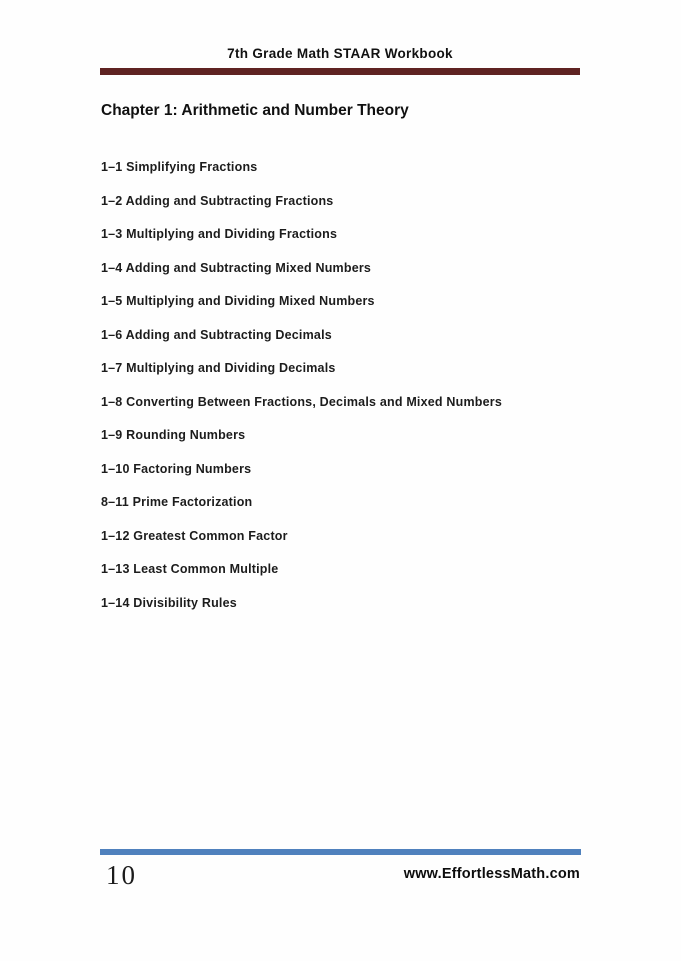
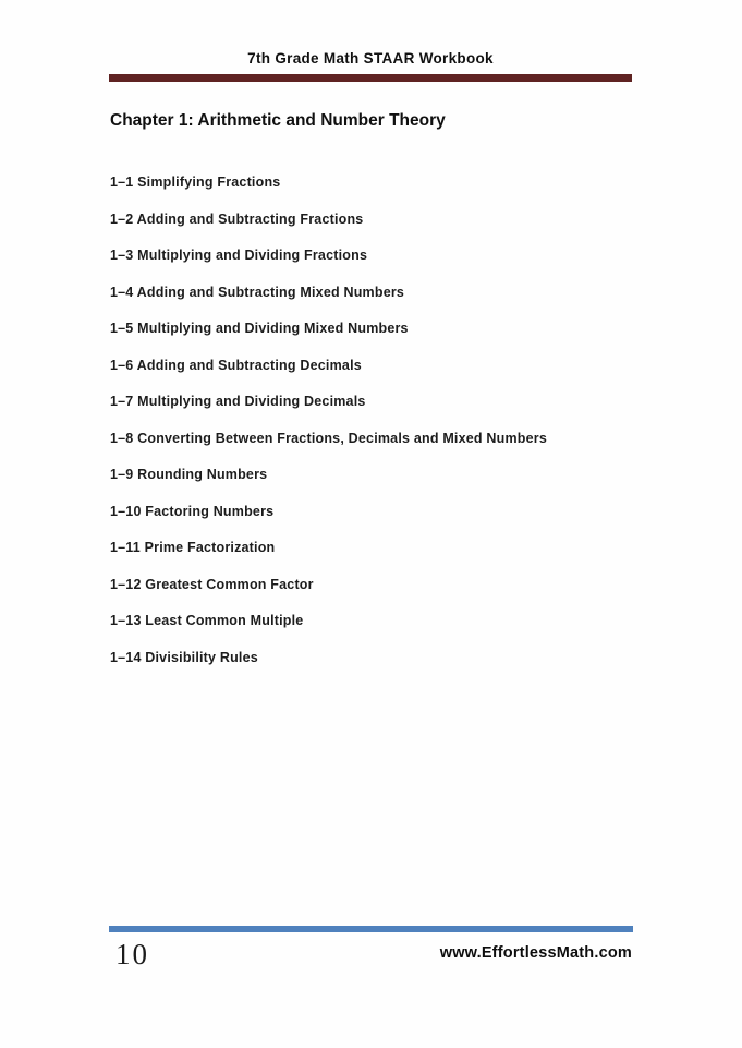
  7th Grade Math STAAR Workbook
  Chapter 1: Arithmetic and Number Theory
  1–1 Simplifying Fractions
  1–2 Adding and Subtracting Fractions
  1–3 Multiplying and Dividing Fractions
  1–4 Adding and Subtracting Mixed Numbers
  1–5 Multiplying and Dividing Mixed Numbers
  1–6 Adding and Subtracting Decimals
  1–7 Multiplying and Dividing Decimals
  1–8 Converting Between Fractions, Decimals and Mixed Numbers
  1–9 Rounding Numbers
  1–10 Factoring Numbers
- 8–11 Prime Factorization
+ 1–11 Prime Factorization
  1–12 Greatest Common Factor
  1–13 Least Common Multiple
  1–14 Divisibility Rules
  10
  www.EffortlessMath.com
